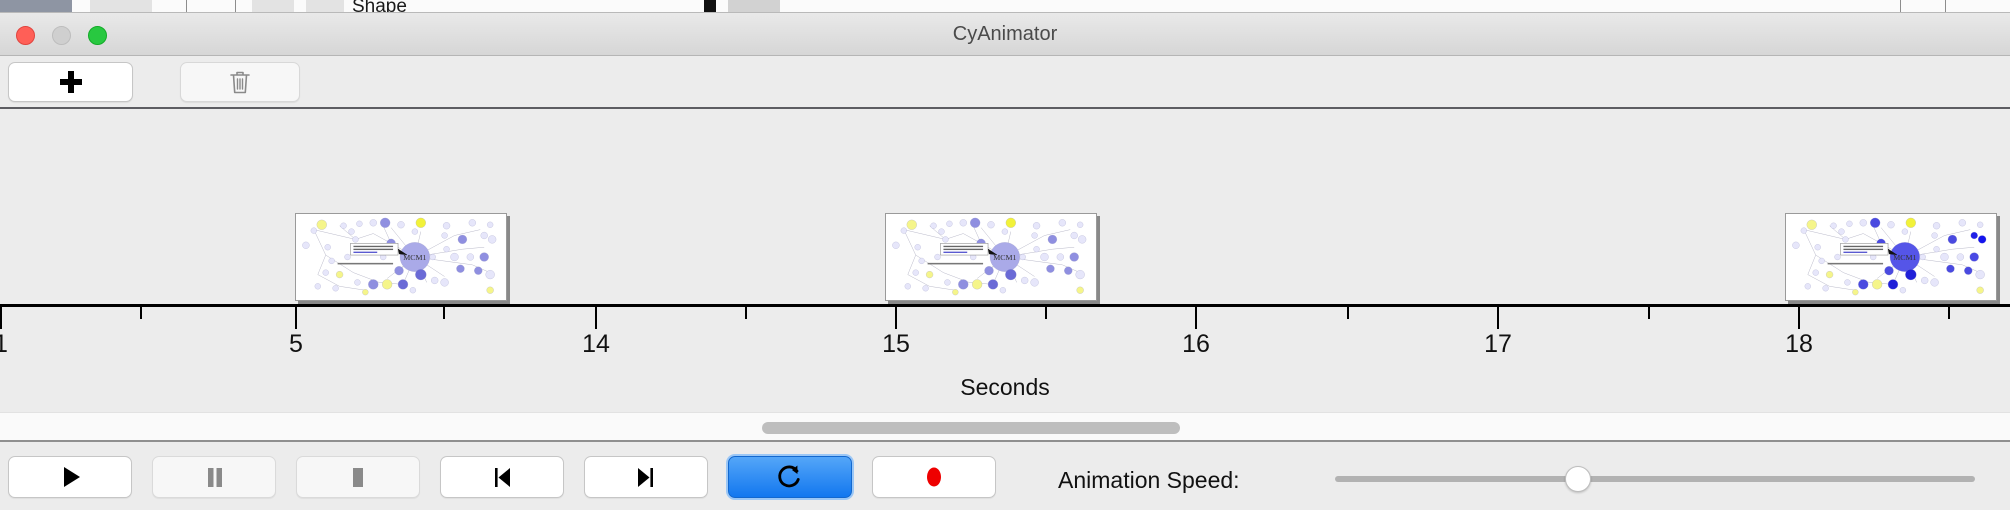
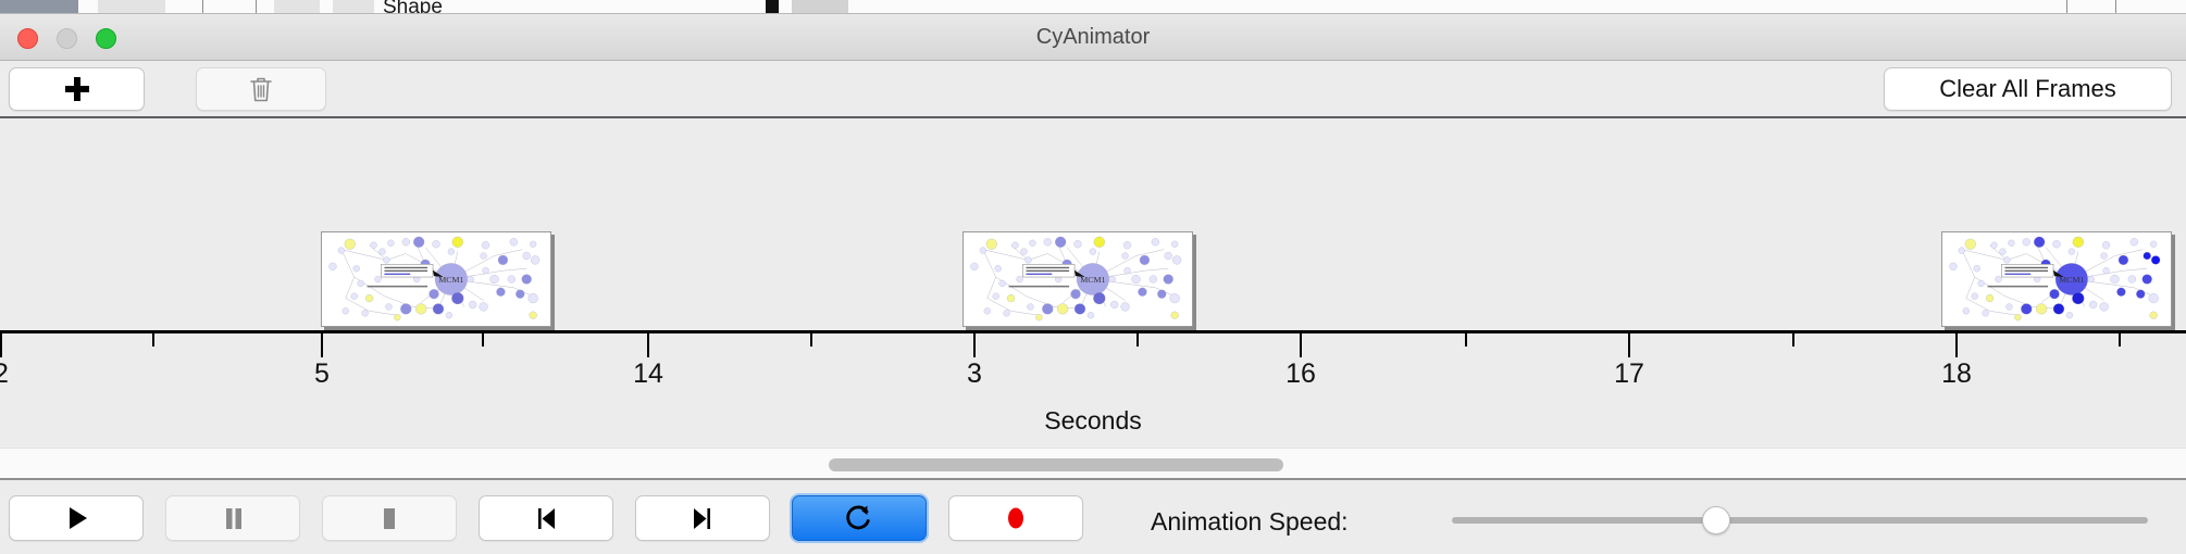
  Shape
  CyAnimator
+ Clear All Frames
  MCM1
  MCM1
  MCM1
- 1
+ 2
  5
  14
- 15
+ 3
  16
  17
  18
  Seconds
  Animation Speed:
